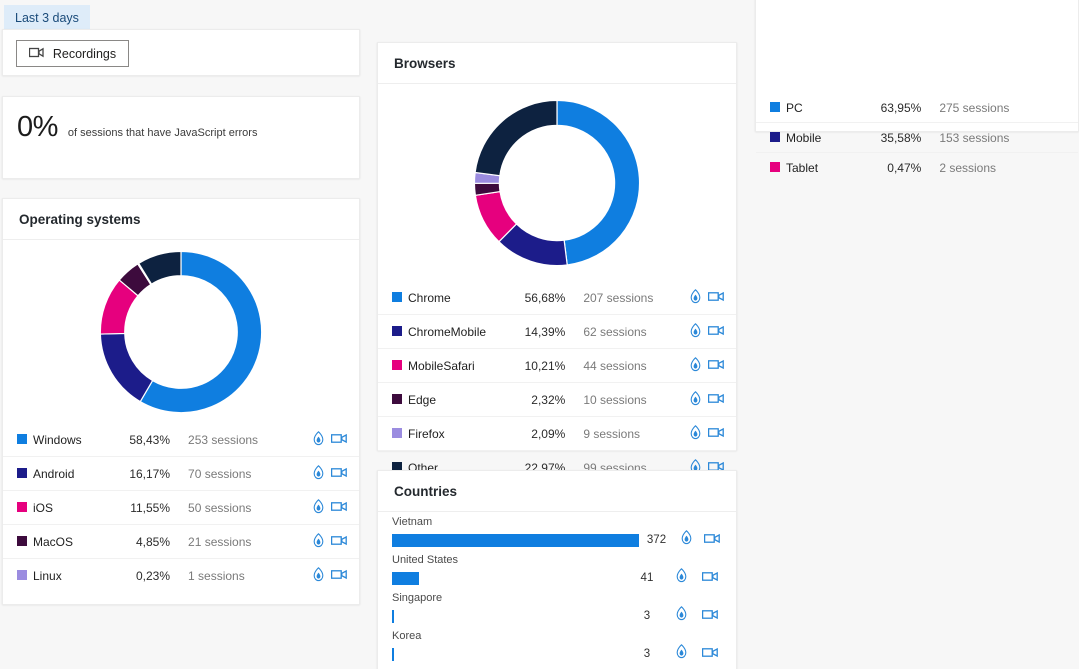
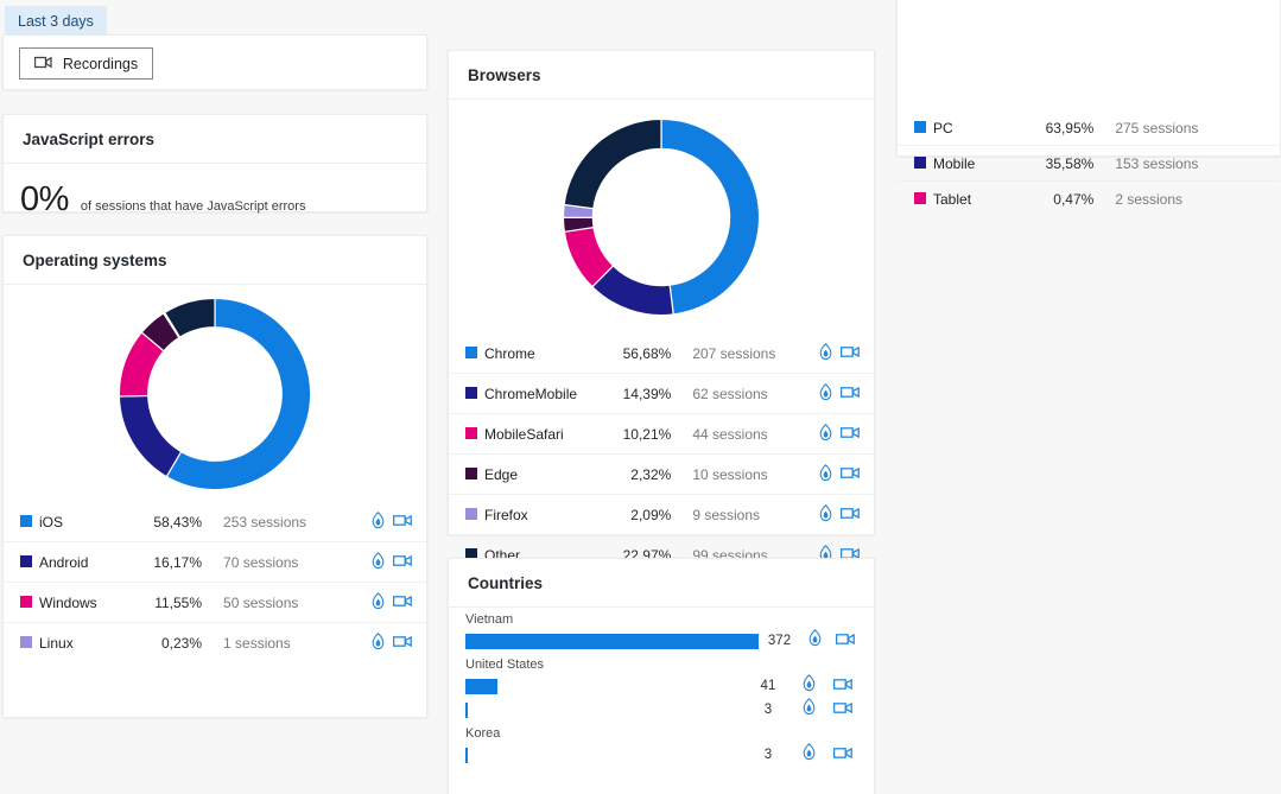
  Last 3 days
  Recordings
+ JavaScript errors
  0%
  of sessions that have JavaScript errors
  Operating systems
- 	Windows	58,43%	253 sessions
+ 	iOS	58,43%	253 sessions
  	Android	16,17%	70 sessions
- 	iOS	11,55%	50 sessions
+ 	Windows	11,55%	50 sessions
- 	MacOS	4,85%	21 sessions
  	Linux	0,23%	1 sessions
  Browsers
  	Chrome	56,68%	207 sessions
  	ChromeMobile	14,39%	62 sessions
  	MobileSafari	10,21%	44 sessions
  	Edge	2,32%	10 sessions
  	Firefox	2,09%	9 sessions
  	Other	22,97%	99 sessions
  Countries
  Vietnam
  372
  United States
  41
- Singapore
  3
  Korea
  3
  	PC	63,95%	275 sessions
  	Mobile	35,58%	153 sessions
  	Tablet	0,47%	2 sessions
